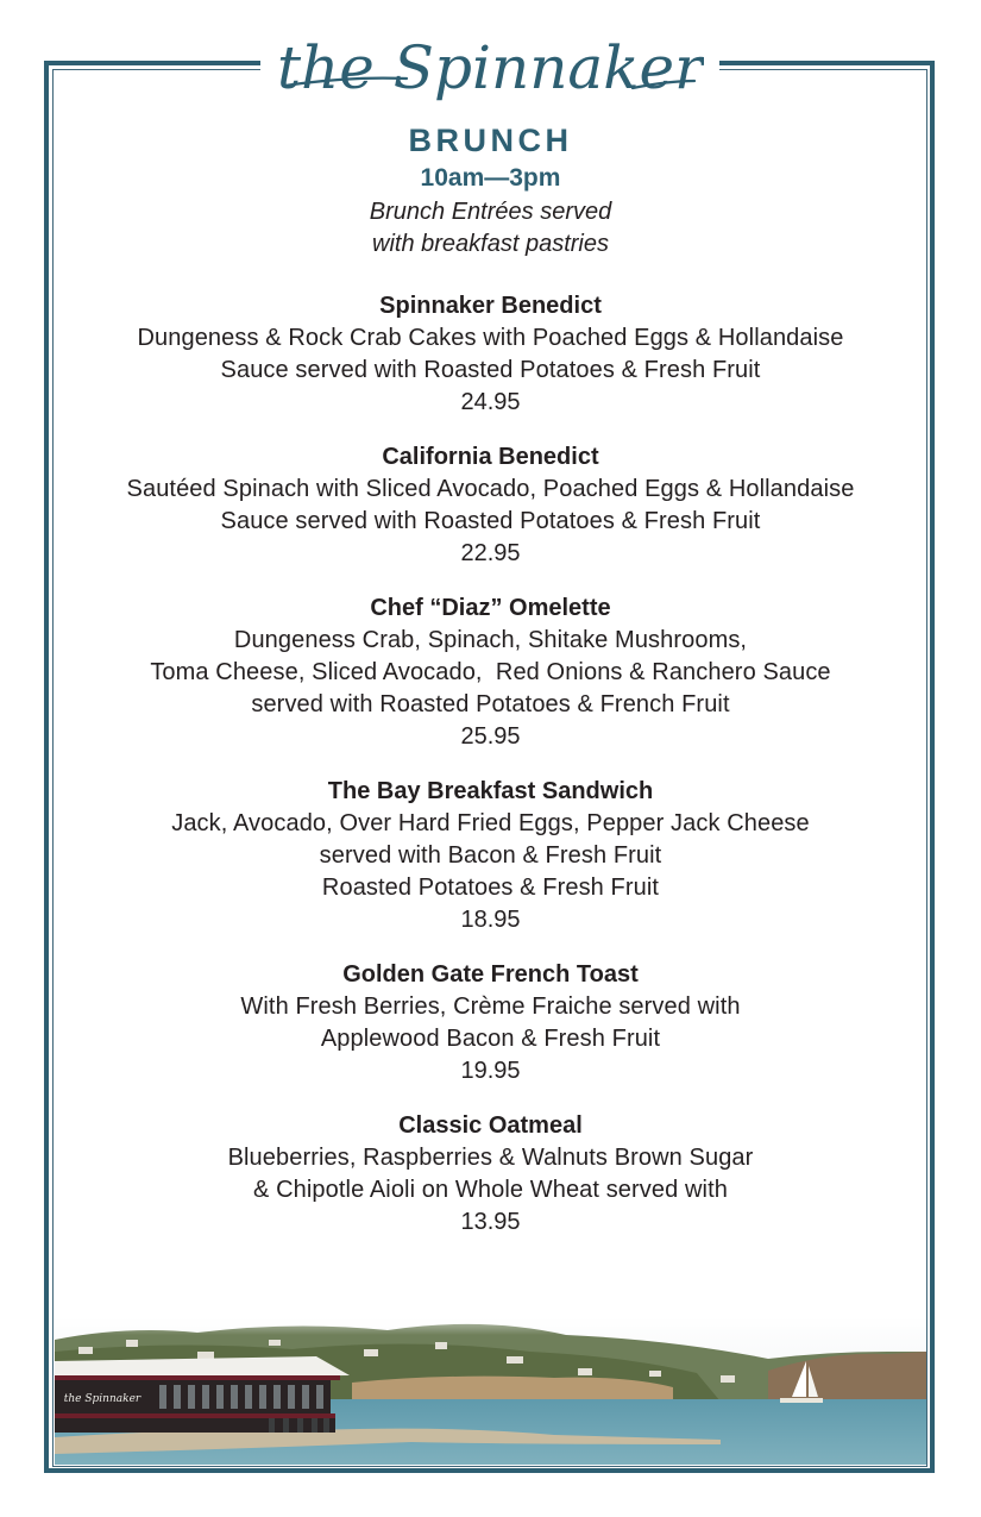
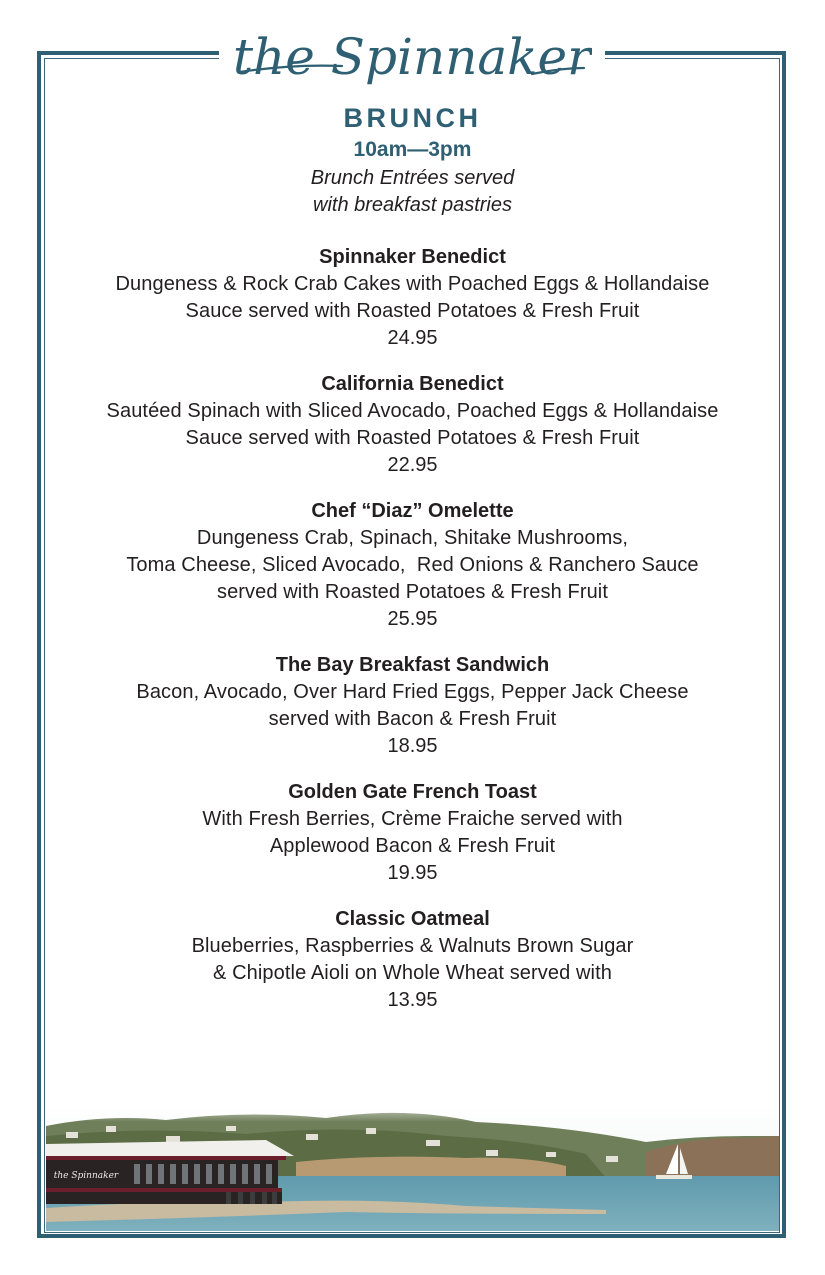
  the Spinnaker
  BRUNCH
  10am—3pm
  Brunch Entrées served
  with breakfast pastries
  Spinnaker Benedict
  Dungeness & Rock Crab Cakes with Poached Eggs & Hollandaise
  Sauce served with Roasted Potatoes & Fresh Fruit
  24.95
  California Benedict
  Sautéed Spinach with Sliced Avocado, Poached Eggs & Hollandaise
  Sauce served with Roasted Potatoes & Fresh Fruit
  22.95
  Chef “Diaz” Omelette
  Dungeness Crab, Spinach, Shitake Mushrooms,
  Toma Cheese, Sliced Avocado, Red Onions & Ranchero Sauce
- served with Roasted Potatoes & French Fruit
+ served with Roasted Potatoes & Fresh Fruit
  25.95
  The Bay Breakfast Sandwich
- Jack, Avocado, Over Hard Fried Eggs, Pepper Jack Cheese
+ Bacon, Avocado, Over Hard Fried Eggs, Pepper Jack Cheese
  served with Bacon & Fresh Fruit
- Roasted Potatoes & Fresh Fruit
  18.95
  Golden Gate French Toast
  With Fresh Berries, Crème Fraiche served with
  Applewood Bacon & Fresh Fruit
  19.95
  Classic Oatmeal
  Blueberries, Raspberries & Walnuts Brown Sugar
  & Chipotle Aioli on Whole Wheat served with
  13.95
  the Spinnaker
